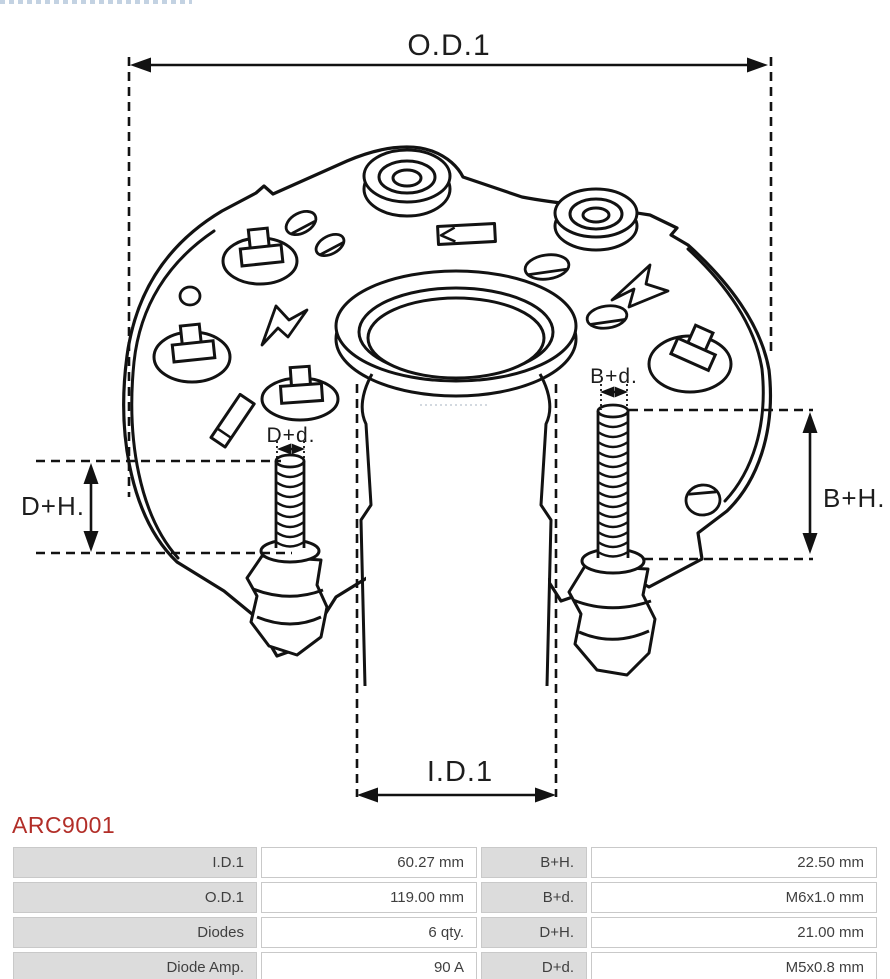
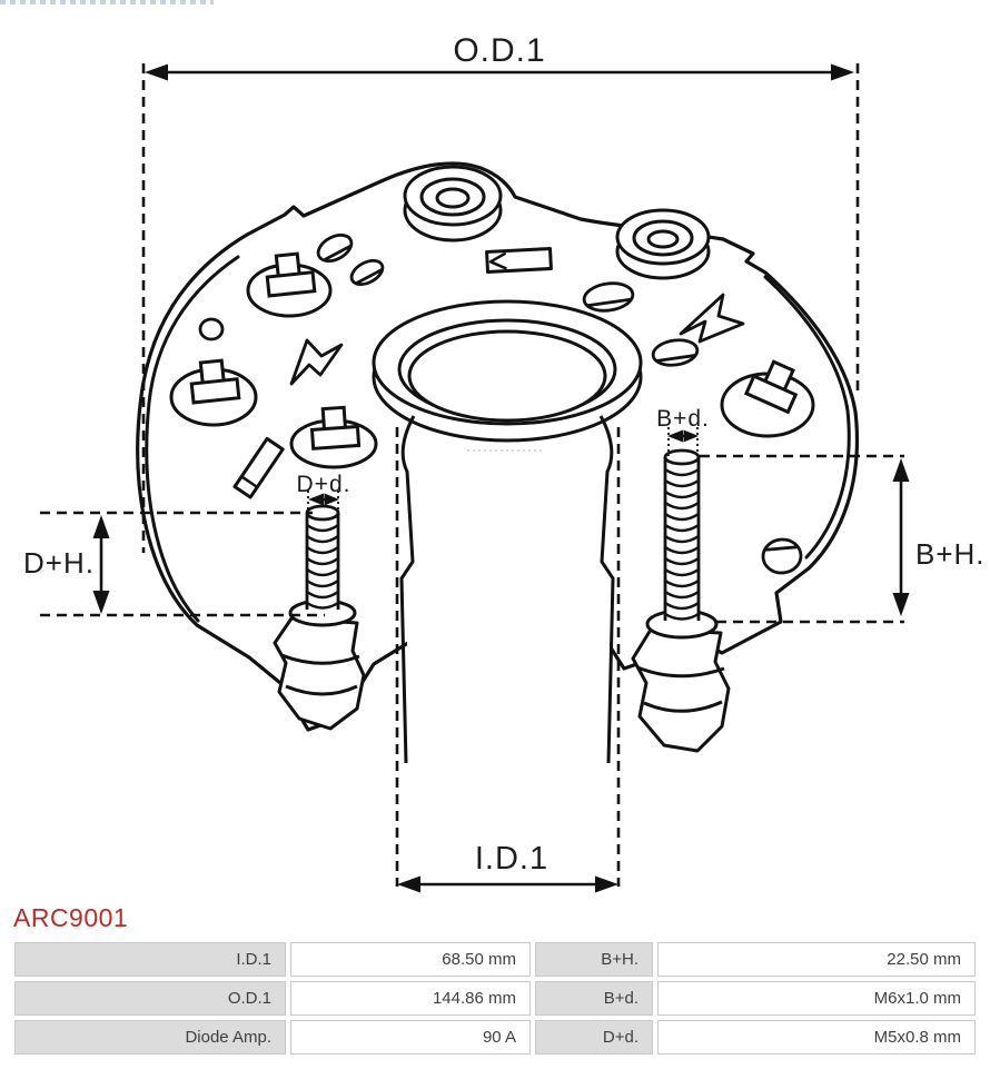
  O.D.1
  I.D.1
  D+H.
  B+H.
  D+d.
  B+d.
  ARC9001
- I.D.1	60.27 mm	B+H.	22.50 mm
+ I.D.1	68.50 mm	B+H.	22.50 mm
- O.D.1	119.00 mm	B+d.	M6x1.0 mm
+ O.D.1	144.86 mm	B+d.	M6x1.0 mm
- Diodes	6 qty.	D+H.	21.00 mm
  Diode Amp.	90 A	D+d.	M5x0.8 mm
